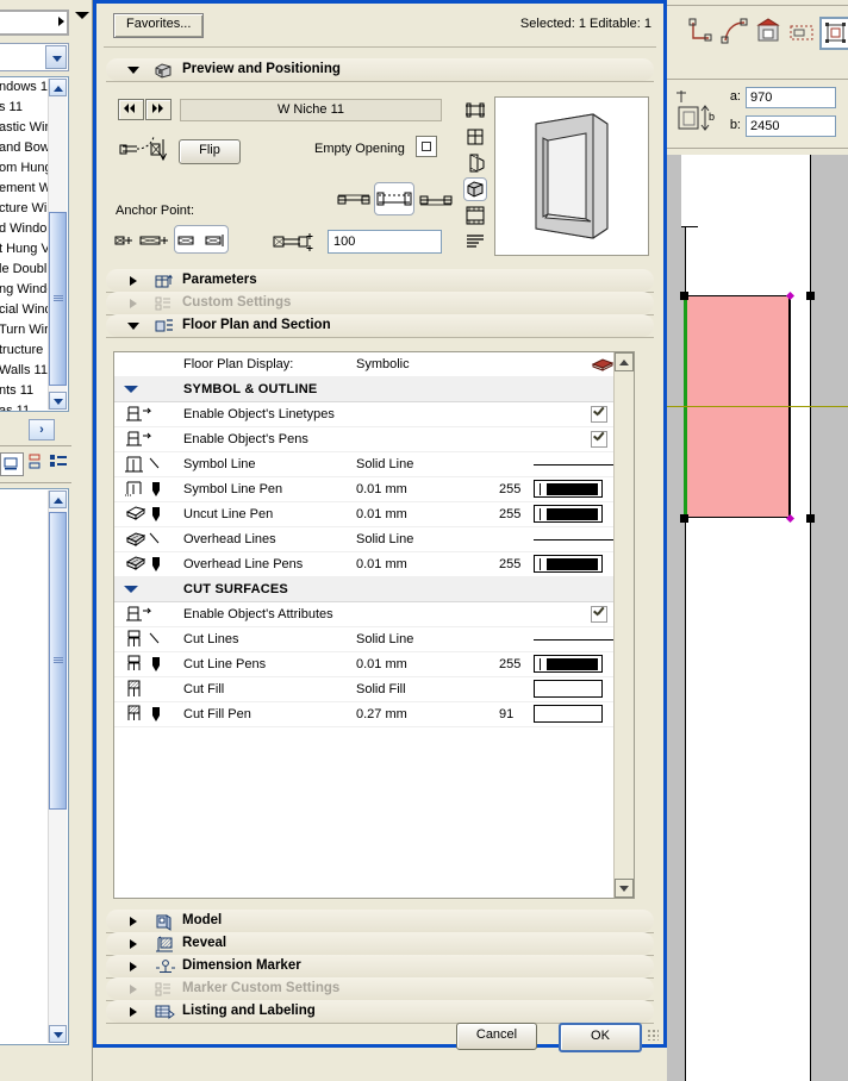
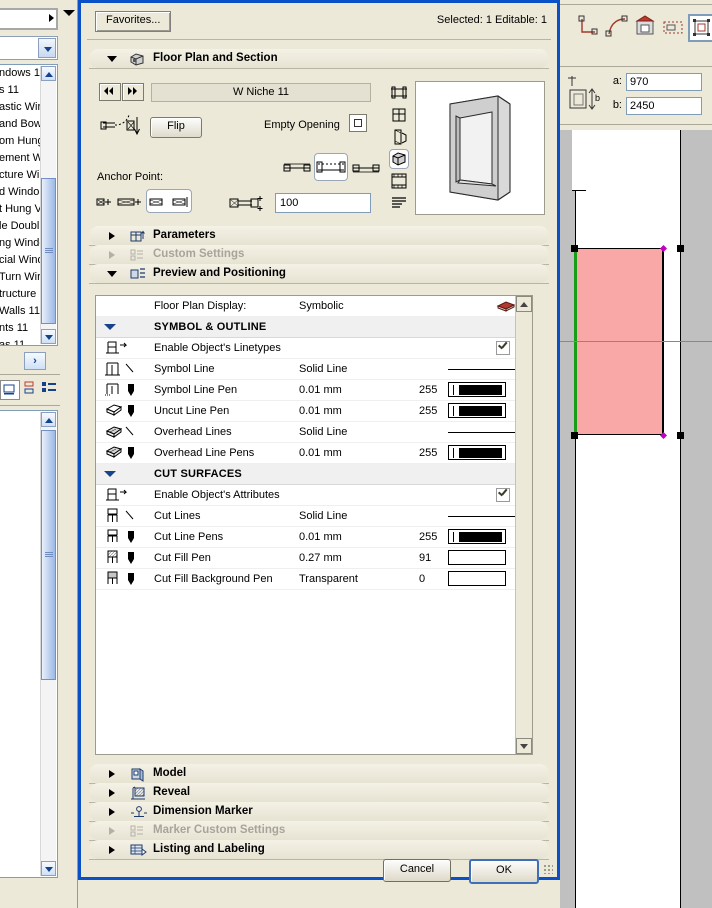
  ndows 1
  s 11
  astic Wi
  and Bow
  om Hun
  ement W
  cture Wi
  d Windo
  t Hung V
  le Doubl
  ng Wind
  cial Win
  Turn Wir
  tructure
  Walls 11
  nts 11
  ›
  b
  a:
  970
  b:
  2450
  Favorites...
  Selected: 1 Editable: 1
- Preview and Positioning
+ Floor Plan and Section
  W Niche 11
  Flip
  Empty Opening
  Anchor Point:
  100
  Parameters
  Custom Settings
- Floor Plan and Section
+ Preview and Positioning
  Floor Plan Display:
  Symbolic
  SYMBOL & OUTLINE
  Enable Object's Linetypes
- Enable Object's Pens
  Symbol Line
  Solid Line
  Symbol Line Pen
  0.01 mm
  255
  Uncut Line Pen
  0.01 mm
  255
  Overhead Lines
  Solid Line
  Overhead Line Pens
  0.01 mm
  255
  CUT SURFACES
  Enable Object's Attributes
  Cut Lines
  Solid Line
  Cut Line Pens
  0.01 mm
  255
- Cut Fill
- Solid Fill
  Cut Fill Pen
  0.27 mm
  91
+ Cut Fill Background Pen
+ Transparent
+ 0
  Model
  Reveal
  Dimension Marker
  Marker Custom Settings
  Listing and Labeling
  Cancel
  OK
